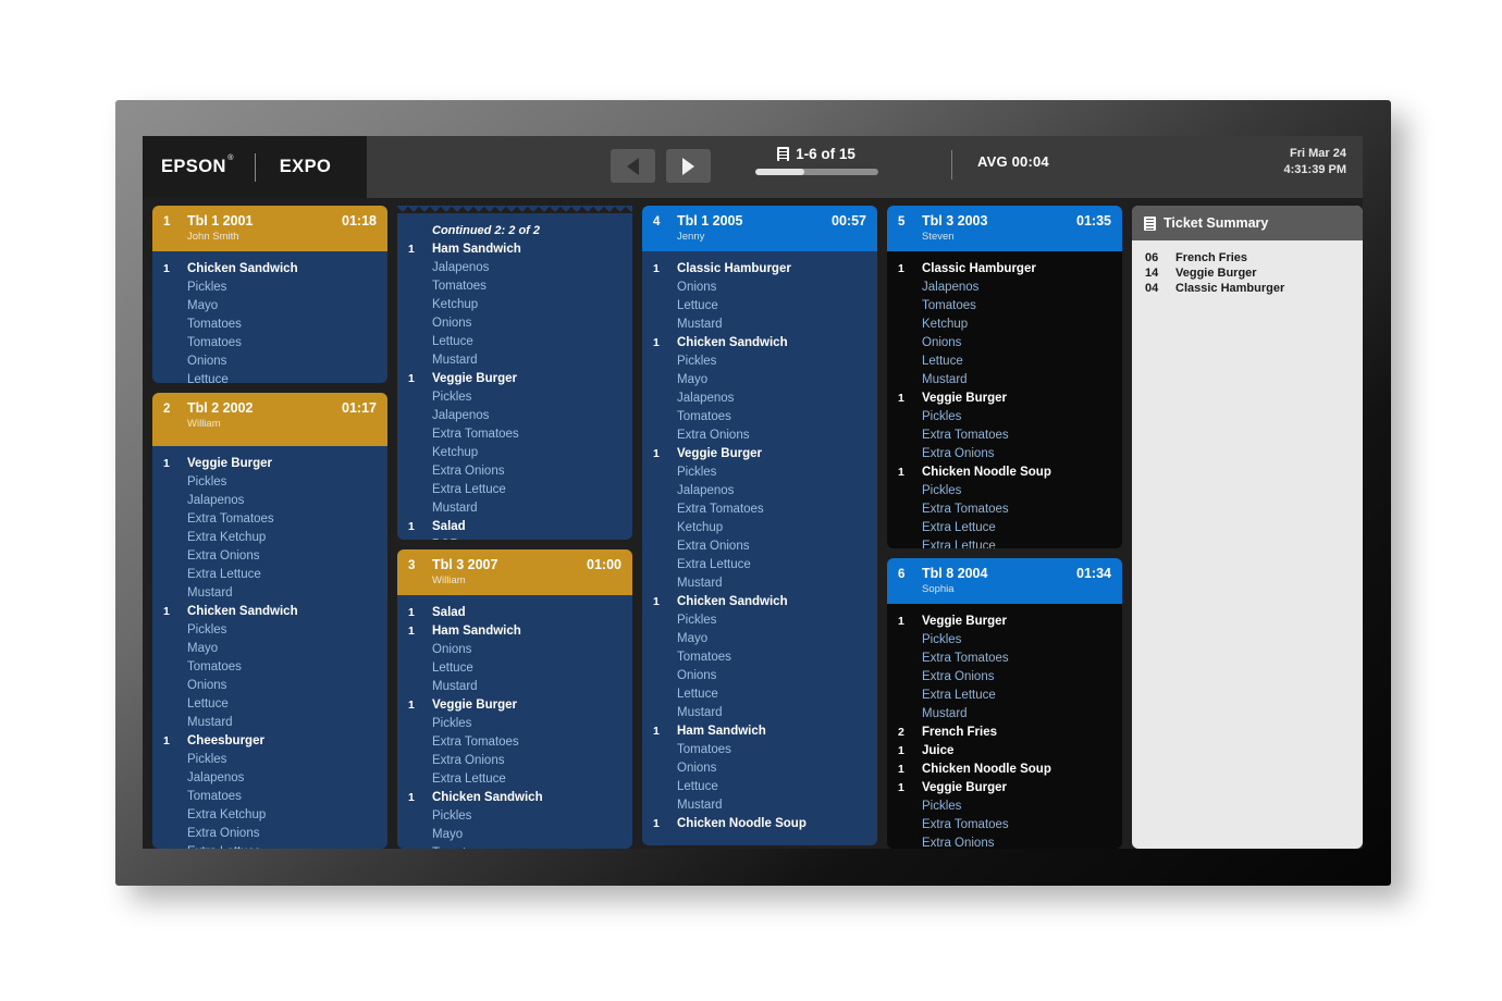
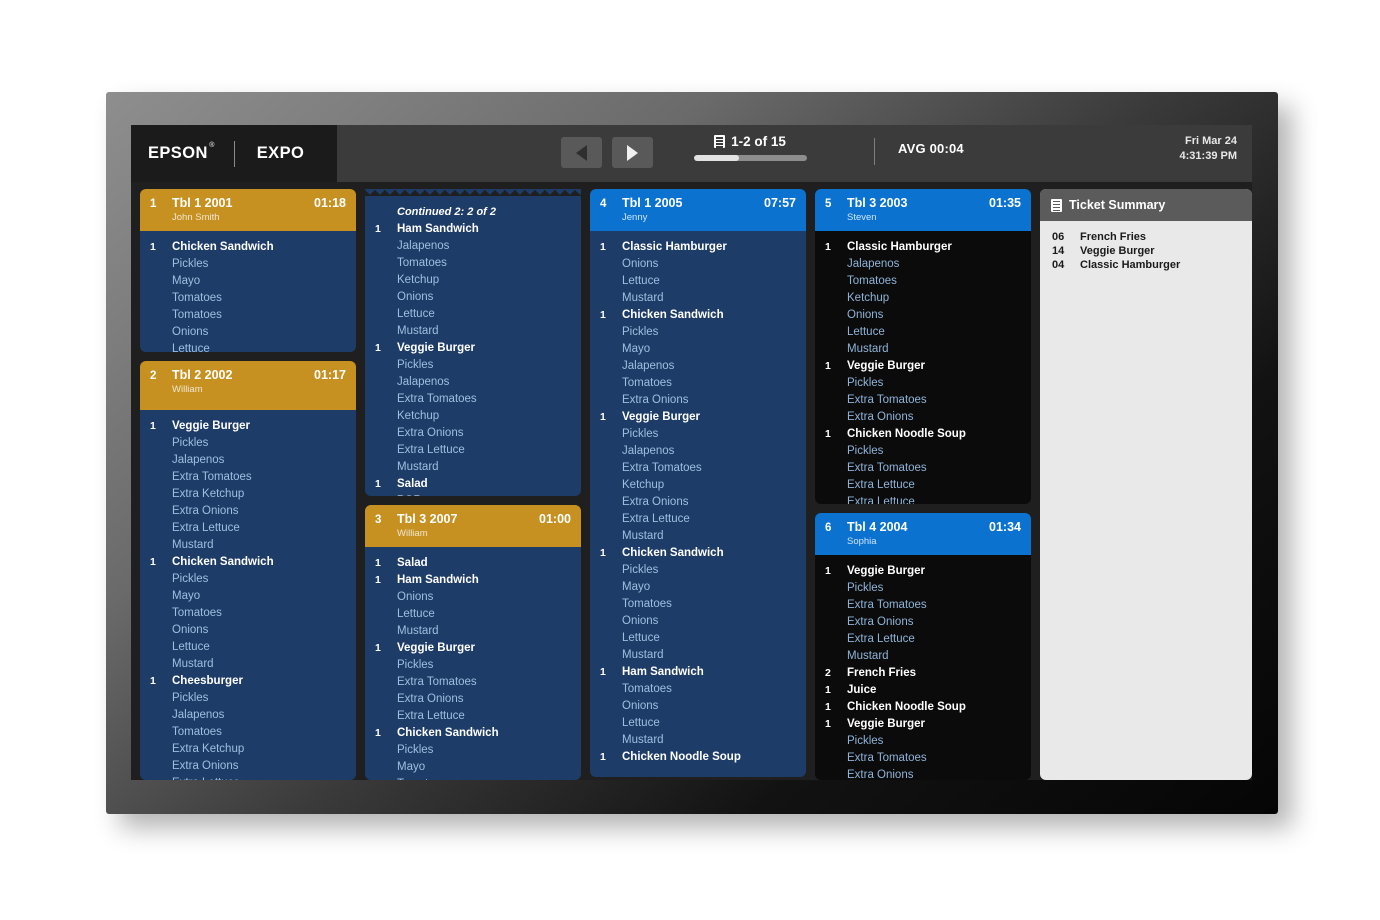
  EPSON
  EXPO
- 1-6 of 15
+ 1-2 of 15
  AVG 00:04
  Fri Mar 24
  4:31:39 PM
  1
  Tbl 1 2001
  01:18
  John Smith
  1
  Chicken Sandwich
  Pickles
  Mayo
  Tomatoes
  Tomatoes
  Onions
  Lettuce
  2
  Tbl 2 2002
  01:17
  William
  1
  Veggie Burger
  Pickles
  Jalapenos
  Extra Tomatoes
  Extra Ketchup
  Extra Onions
  Extra Lettuce
  Mustard
  1
  Chicken Sandwich
  Pickles
  Mayo
  Tomatoes
  Onions
  Lettuce
  Mustard
  1
  Cheesburger
  Pickles
  Jalapenos
  Tomatoes
  Extra Ketchup
  Extra Onions
  Continued 2: 2 of 2
  1
  Ham Sandwich
  Jalapenos
  Tomatoes
  Ketchup
  Onions
  Lettuce
  Mustard
  1
  Veggie Burger
  Pickles
  Jalapenos
  Extra Tomatoes
  Ketchup
  Extra Onions
  Extra Lettuce
  Mustard
  1
  Salad
  3
  Tbl 3 2007
  01:00
  William
  1
  Salad
  1
  Ham Sandwich
  Onions
  Lettuce
  Mustard
  1
  Veggie Burger
  Pickles
  Extra Tomatoes
  Extra Onions
  Extra Lettuce
  1
  Chicken Sandwich
  Pickles
  Mayo
  4
  Tbl 1 2005
- 00:57
+ 07:57
  Jenny
  1
  Classic Hamburger
  Onions
  Lettuce
  Mustard
  1
  Chicken Sandwich
  Pickles
  Mayo
  Jalapenos
  Tomatoes
  Extra Onions
  1
  Veggie Burger
  Pickles
  Jalapenos
  Extra Tomatoes
  Ketchup
  Extra Onions
  Extra Lettuce
  Mustard
  1
  Chicken Sandwich
  Pickles
  Mayo
  Tomatoes
  Onions
  Lettuce
  Mustard
  1
  Ham Sandwich
  Tomatoes
  Onions
  Lettuce
  Mustard
  1
  Chicken Noodle Soup
  5
  Tbl 3 2003
  01:35
  Steven
  1
  Classic Hamburger
  Jalapenos
  Tomatoes
  Ketchup
  Onions
  Lettuce
  Mustard
  1
  Veggie Burger
  Pickles
  Extra Tomatoes
  Extra Onions
  1
  Chicken Noodle Soup
  Pickles
  Extra Tomatoes
  Extra Lettuce
  Extra Lettuce
  6
- Tbl 8 2004
+ Tbl 4 2004
  01:34
  Sophia
  1
  Veggie Burger
  Pickles
  Extra Tomatoes
  Extra Onions
  Extra Lettuce
  Mustard
  2
  French Fries
  1
  Juice
  1
  Chicken Noodle Soup
  1
  Veggie Burger
  Pickles
  Extra Tomatoes
  Extra Onions
  Ticket Summary
  06
  French Fries
  14
  Veggie Burger
  04
  Classic Hamburger
